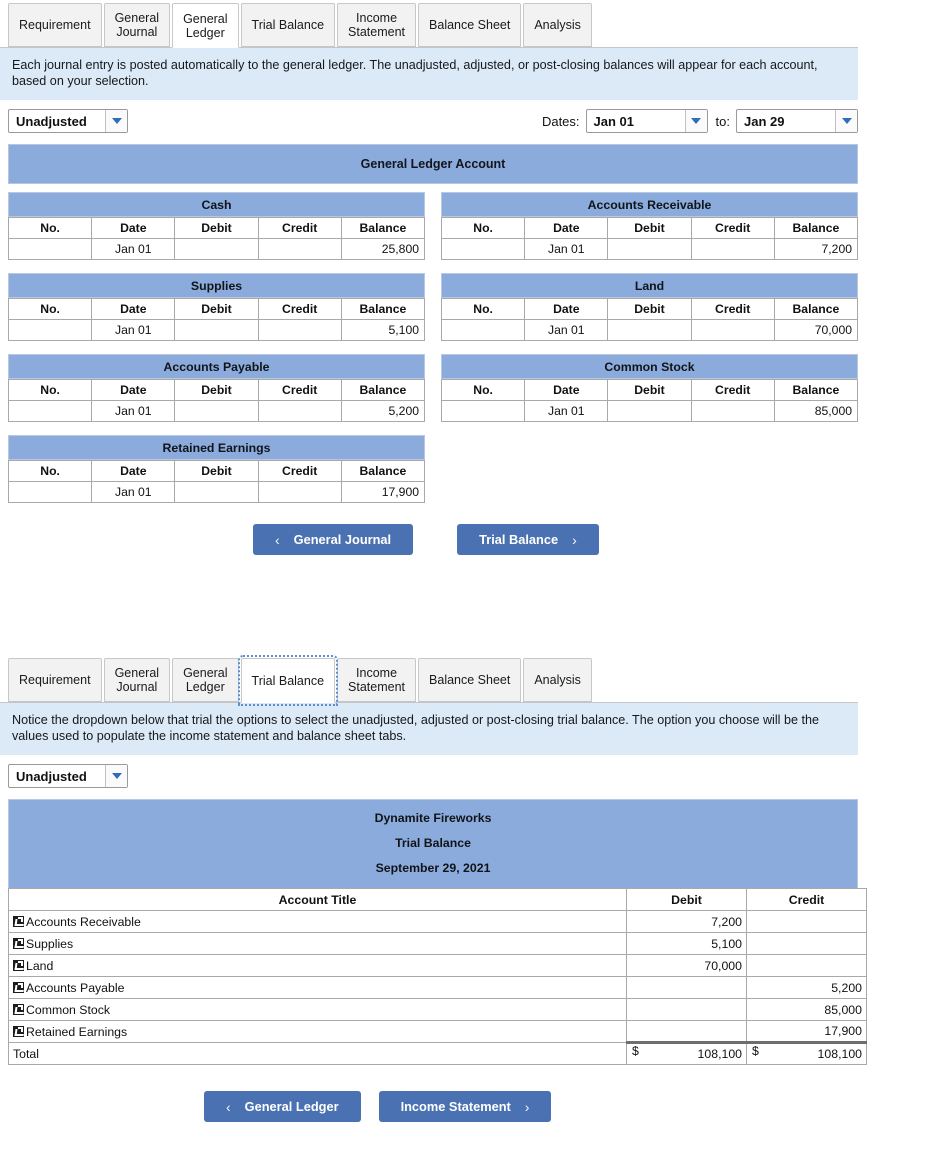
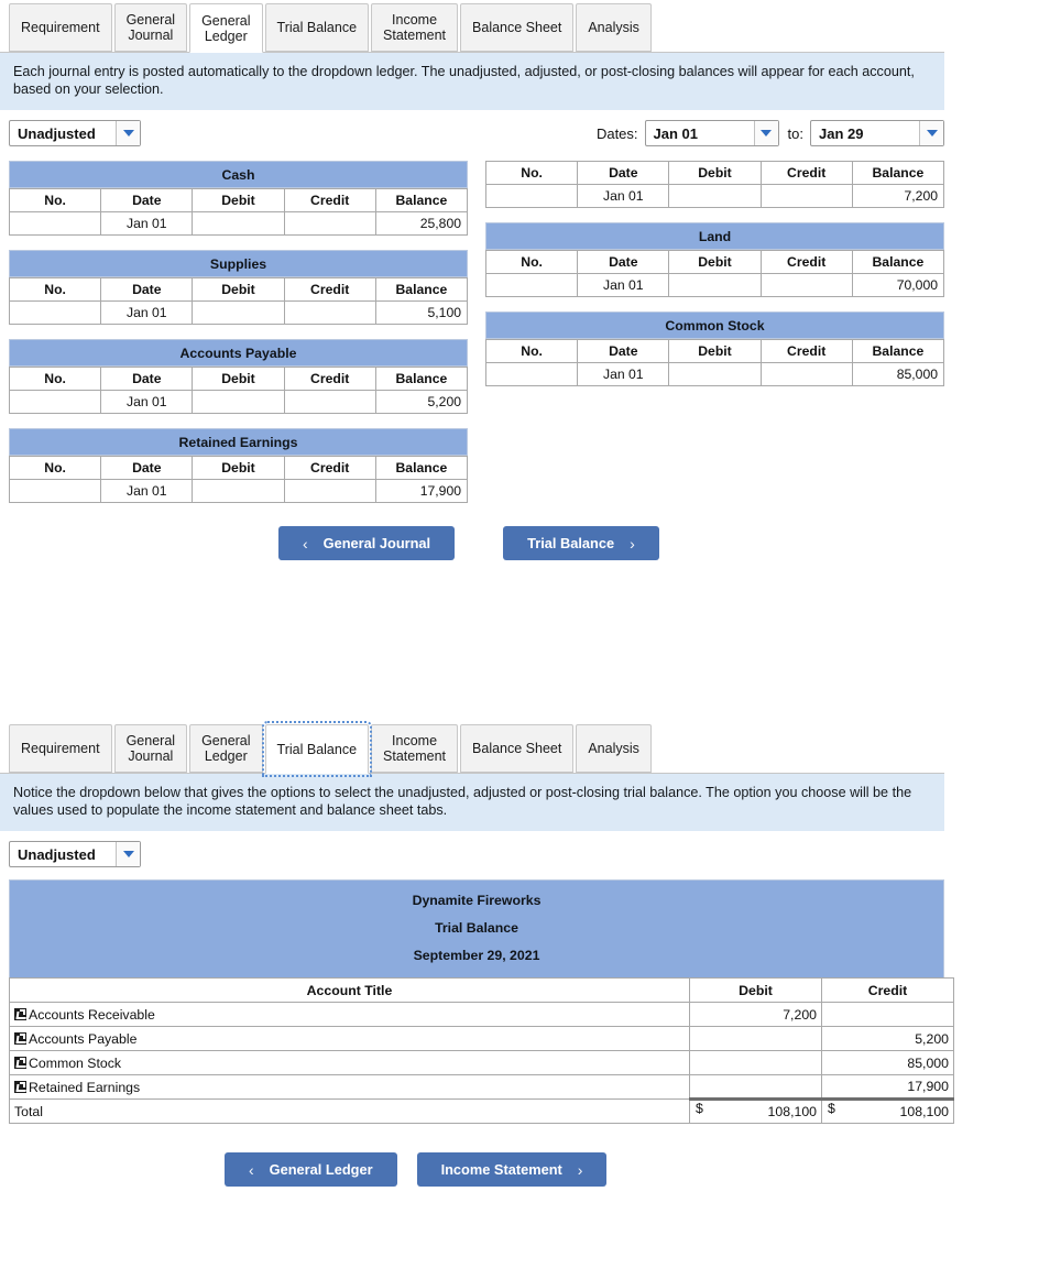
  Requirement
  General
  Journal
  General
  Ledger
  Trial Balance
  Income
  Statement
  Balance Sheet
  Analysis
- Each journal entry is posted automatically to the general ledger. The unadjusted, adjusted, or post-closing balances will appear for each account, based on your selection.
+ Each journal entry is posted automatically to the dropdown ledger. The unadjusted, adjusted, or post-closing balances will appear for each account, based on your selection.
  Unadjusted
  Dates:
  Jan 01
  to:
  Jan 29
- General Ledger Account
  Cash
  No.	Date	Debit	Credit	Balance
  	Jan 01			25,800
  Supplies
  No.	Date	Debit	Credit	Balance
  	Jan 01			5,100
  Accounts Payable
  No.	Date	Debit	Credit	Balance
  	Jan 01			5,200
  Retained Earnings
  No.	Date	Debit	Credit	Balance
  	Jan 01			17,900
- Accounts Receivable
  No.	Date	Debit	Credit	Balance
  	Jan 01			7,200
  Land
  No.	Date	Debit	Credit	Balance
  	Jan 01			70,000
  Common Stock
  No.	Date	Debit	Credit	Balance
  	Jan 01			85,000
  ‹
  General Journal
  Trial Balance
  ›
  Requirement
  General
  Journal
  General
  Ledger
  Trial Balance
  Income
  Statement
  Balance Sheet
  Analysis
- Notice the dropdown below that trial the options to select the unadjusted, adjusted or post-closing trial balance. The option you choose will be the values used to populate the income statement and balance sheet tabs.
+ Notice the dropdown below that gives the options to select the unadjusted, adjusted or post-closing trial balance. The option you choose will be the values used to populate the income statement and balance sheet tabs.
  Unadjusted
  Dynamite Fireworks
  Trial Balance
  September 29, 2021
  Account Title	Debit	Credit
  Accounts Receivable	7,200
- Supplies	5,100
- Land	70,000
  Accounts Payable		5,200
  Common Stock		85,000
  Retained Earnings		17,900
  Total	$ 108,100	$ 108,100
  ‹
  General Ledger
  Income Statement
  ›
